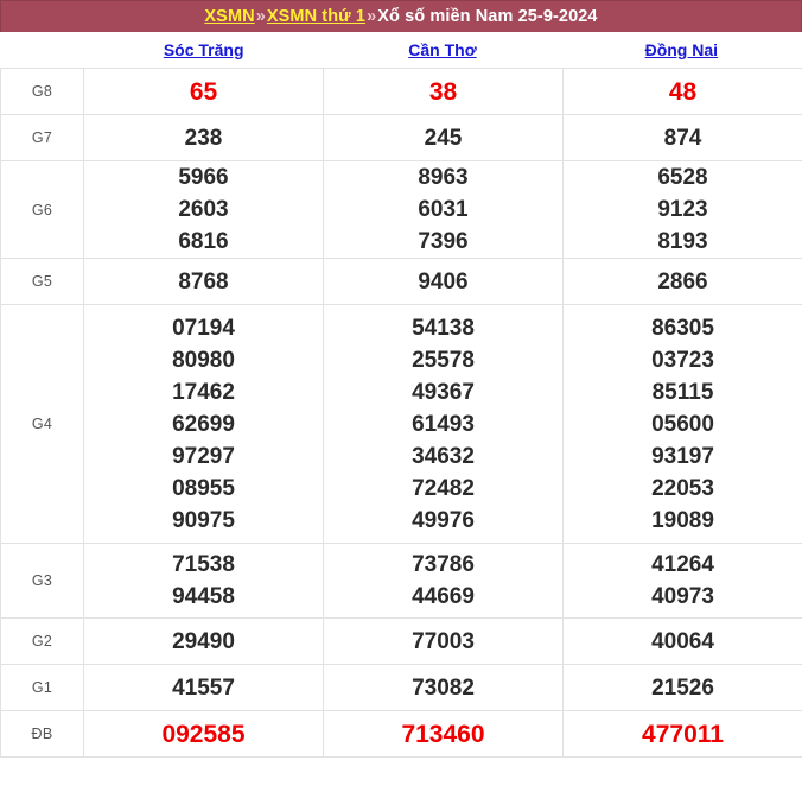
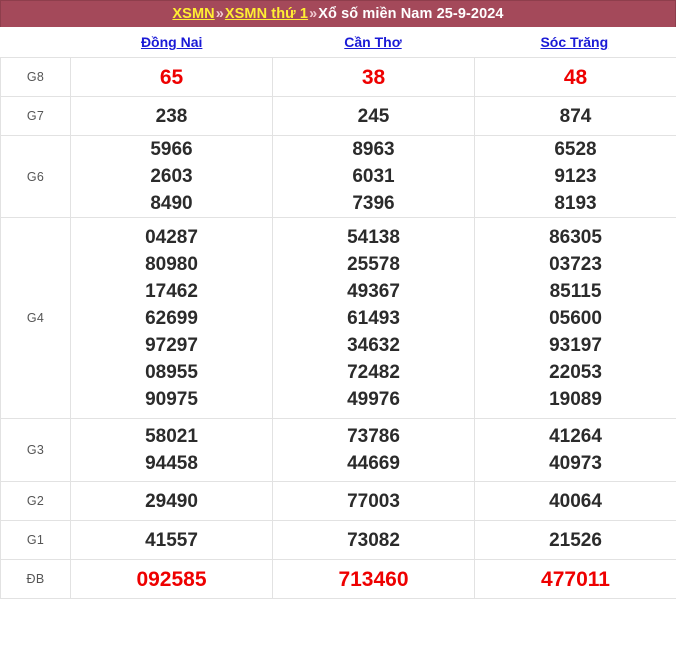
  XSMN»XSMN thứ 1»Xổ số miền Nam 25-9-2024
- Sóc Trăng
+ Đồng Nai
  Cần Thơ
- Đồng Nai
+ Sóc Trăng
  G8	65	38	48
  G7	238	245	874
- G6	596626036816	896360317396	652891238193
+ G6	596626038490	896360317396	652891238193
- G5	8768	9406	2866
- G4	07194809801746262699972970895590975	54138255784936761493346327248249976	86305037238511505600931972205319089
+ G4	04287809801746262699972970895590975	54138255784936761493346327248249976	86305037238511505600931972205319089
- G3	7153894458	7378644669	4126440973
+ G3	5802194458	7378644669	4126440973
  G2	29490	77003	40064
  G1	41557	73082	21526
  ĐB	092585	713460	477011
